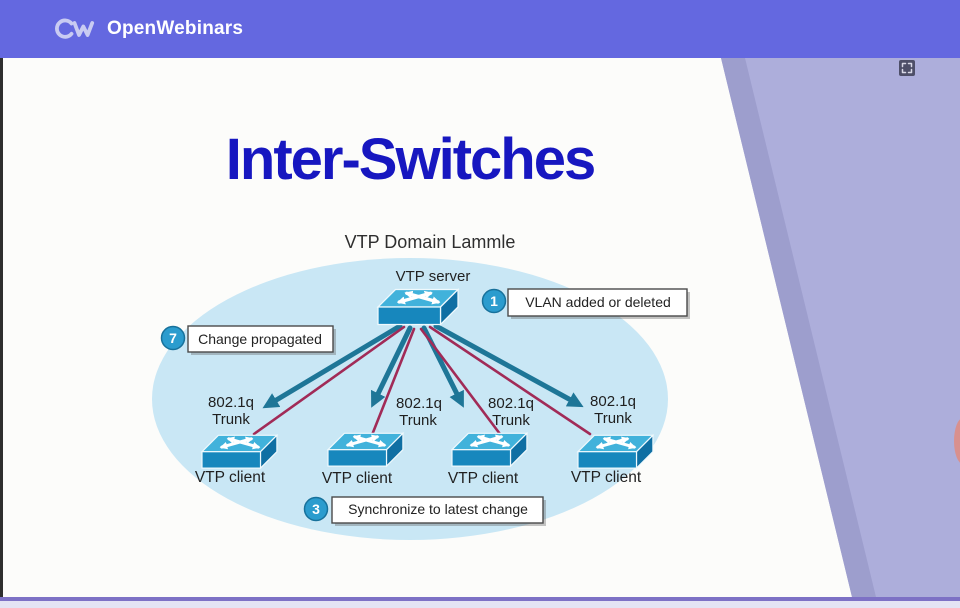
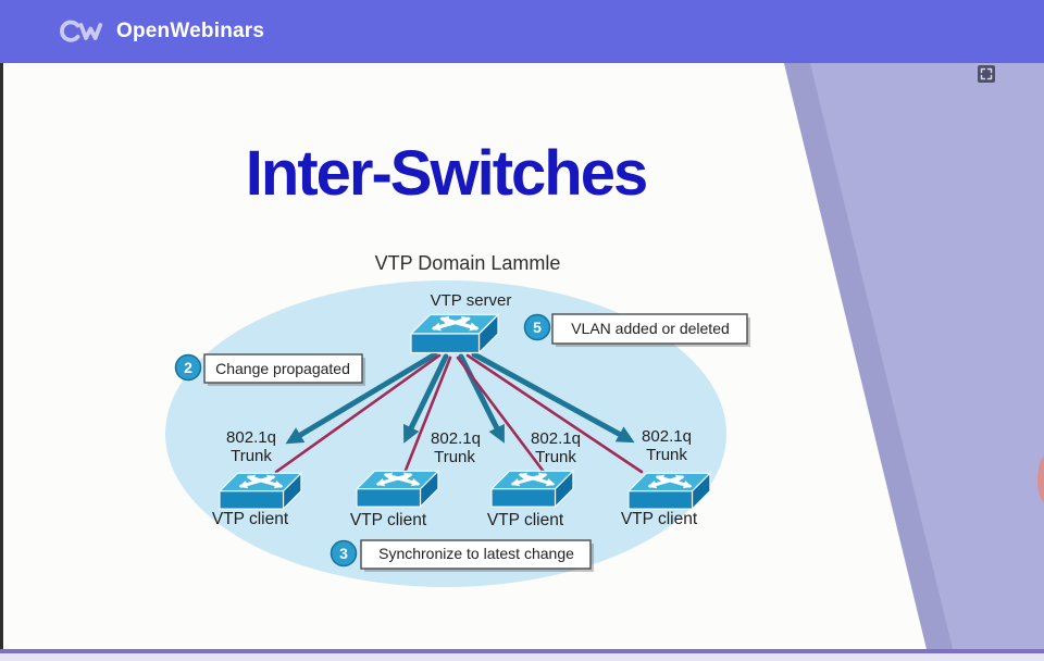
  Inter-Switches
  VTP Domain Lammle
  VTP server
  802.1q
  Trunk
  802.1q
  Trunk
  802.1q
  Trunk
  802.1q
  Trunk
  VTP client
  VTP client
  VTP client
  VTP client
- 1
+ 5
  VLAN added or deleted
- 7
+ 2
  Change propagated
  3
  Synchronize to latest change
  OpenWebinars
